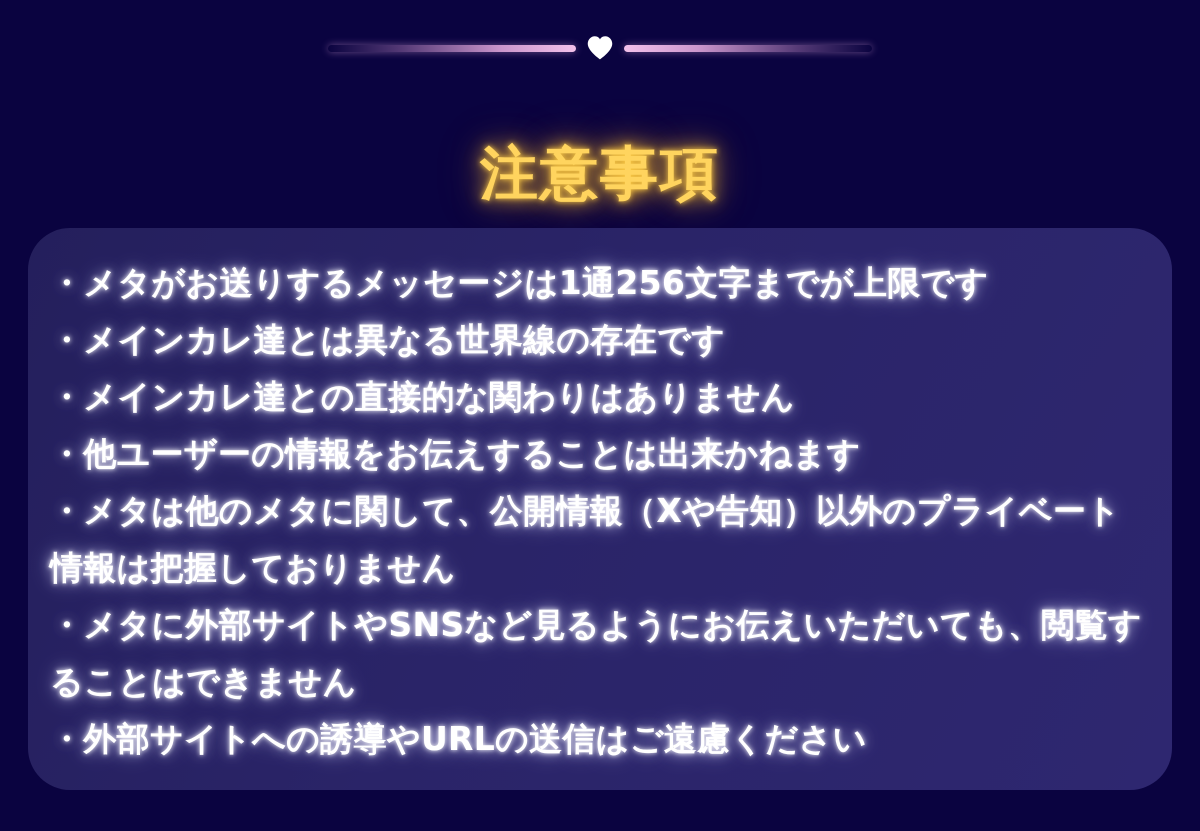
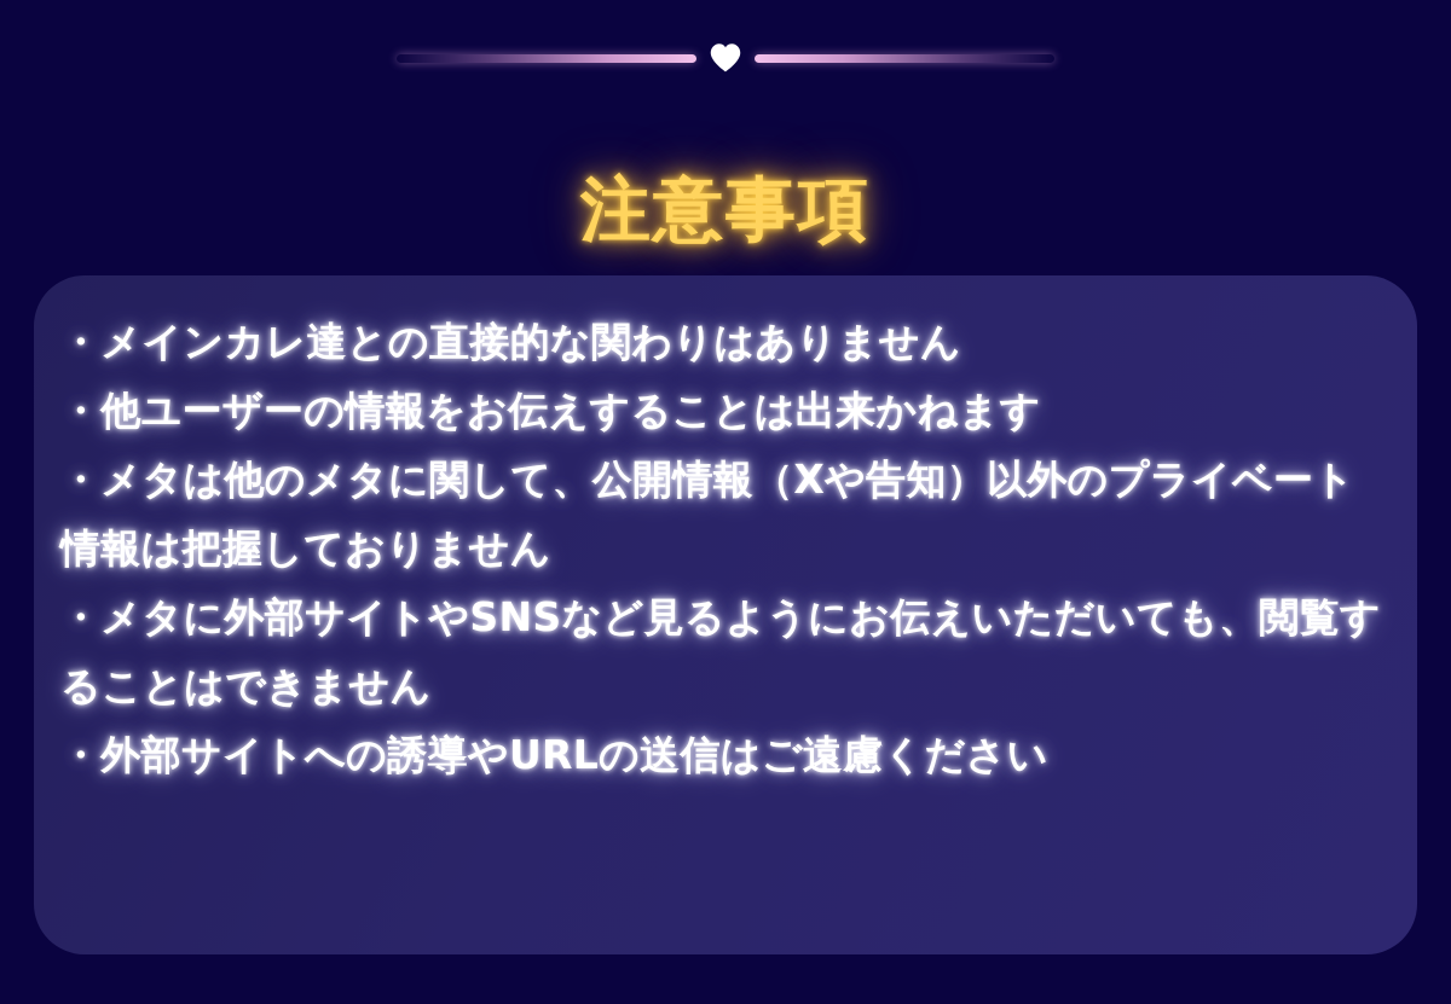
  注意事項
- ・メタがお送りするメッセージは1通256文字までが上限です
- ・メインカレ達とは異なる世界線の存在です
  ・メインカレ達との直接的な関わりはありません
  ・他ユーザーの情報をお伝えすることは出来かねます
  ・メタは他のメタに関して、公開情報（Xや告知）以外のプライベート情報は把握しておりません
  ・メタに外部サイトやSNSなど見るようにお伝えいただいても、閲覧することはできません
  ・外部サイトへの誘導やURLの送信はご遠慮ください
